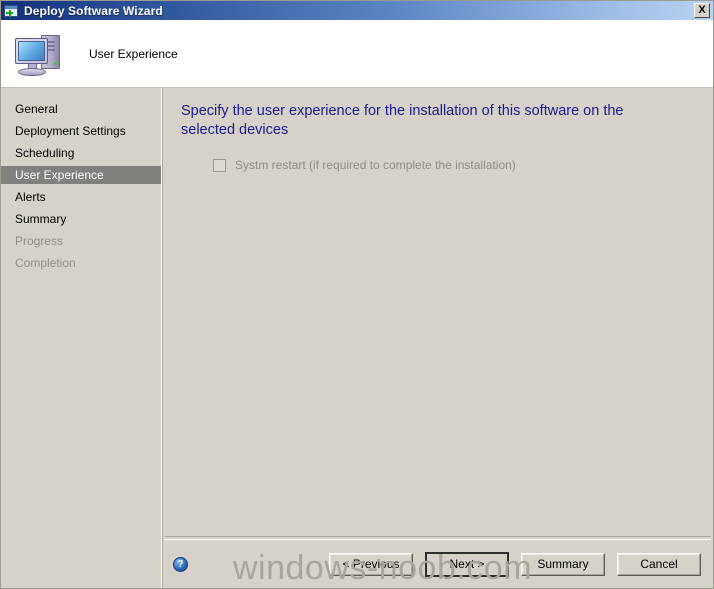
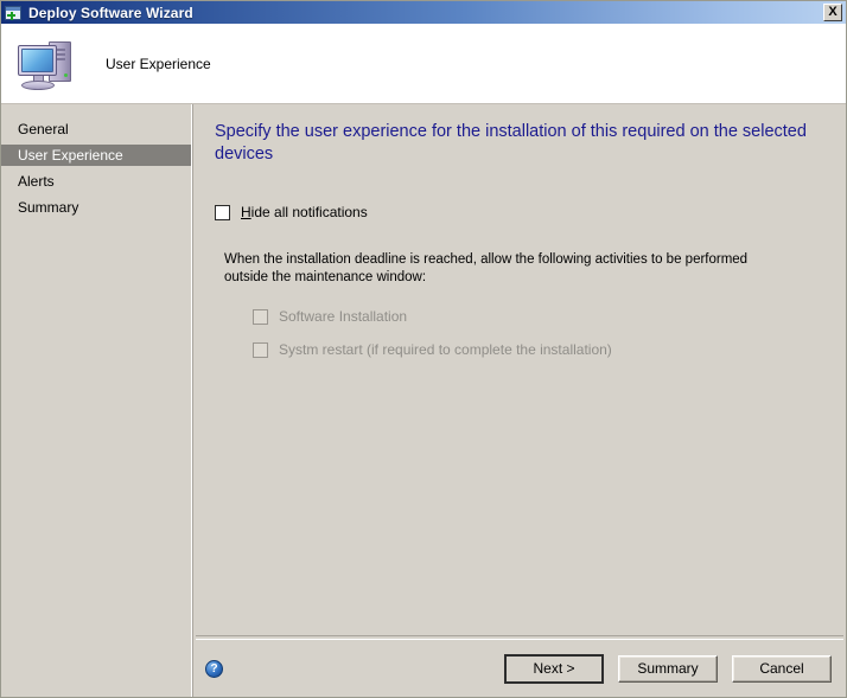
  Deploy Software Wizard
  X
  User Experience
  General
- Deployment Settings
- Scheduling
  User Experience
  Alerts
  Summary
- Progress
- Completion
- Specify the user experience for the installation of this software on the selected devices
+ Specify the user experience for the installation of this required on the selected devices
+ Hide all notifications
+ When the installation deadline is reached, allow the following activities to be performed outside the maintenance window:
+ Software Installation
  Systm restart (if required to complete the installation)
  ?
- windows-noob.com
- < Previous
  Next >
  Summary
  Cancel
